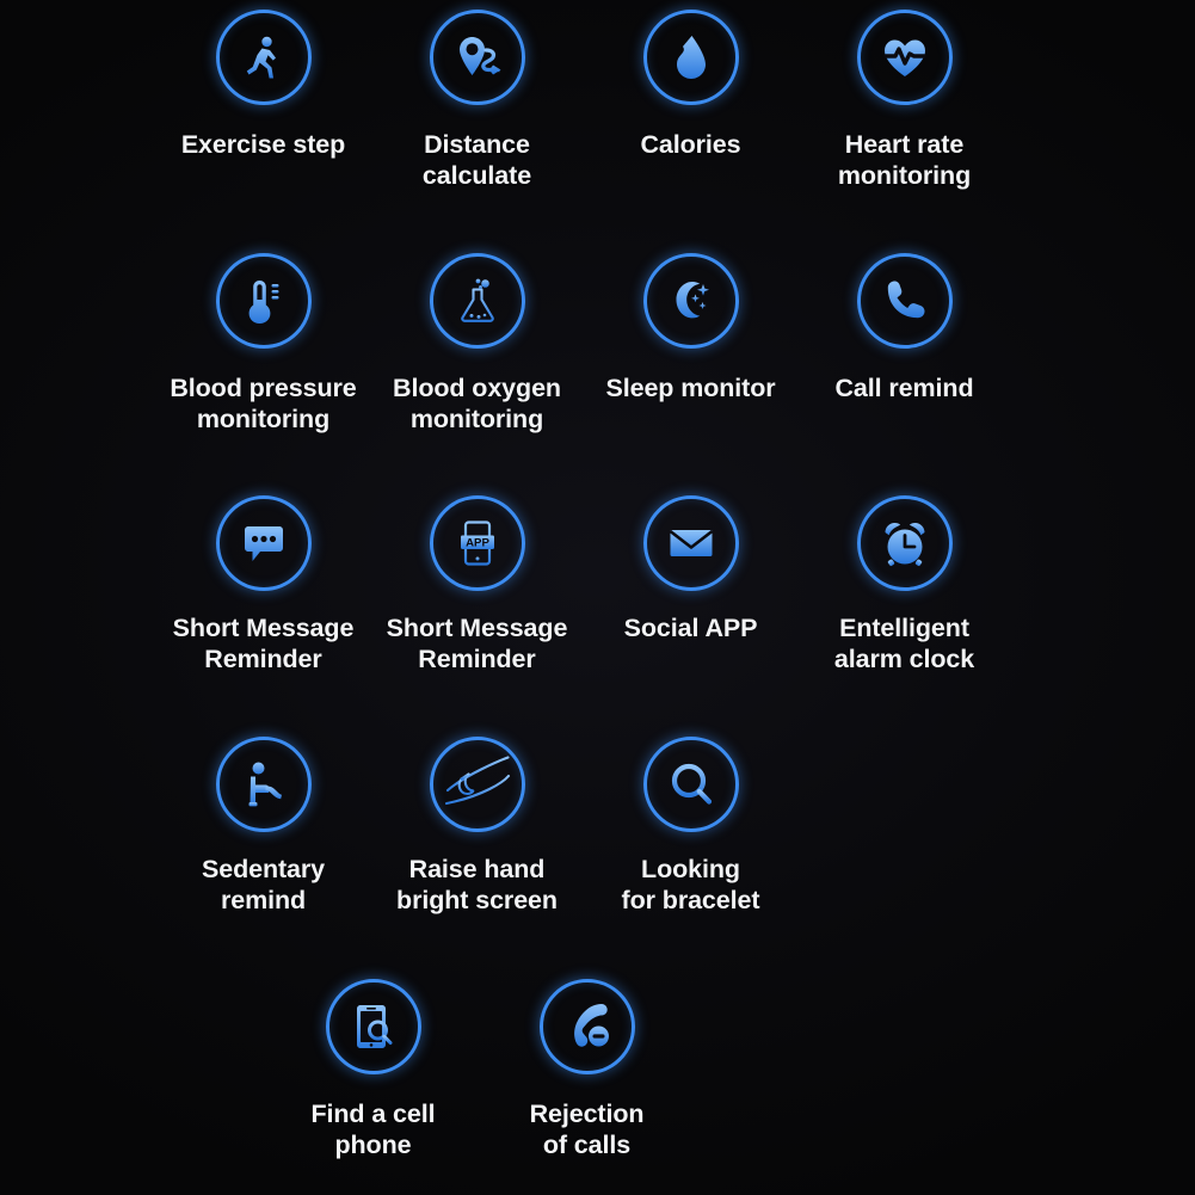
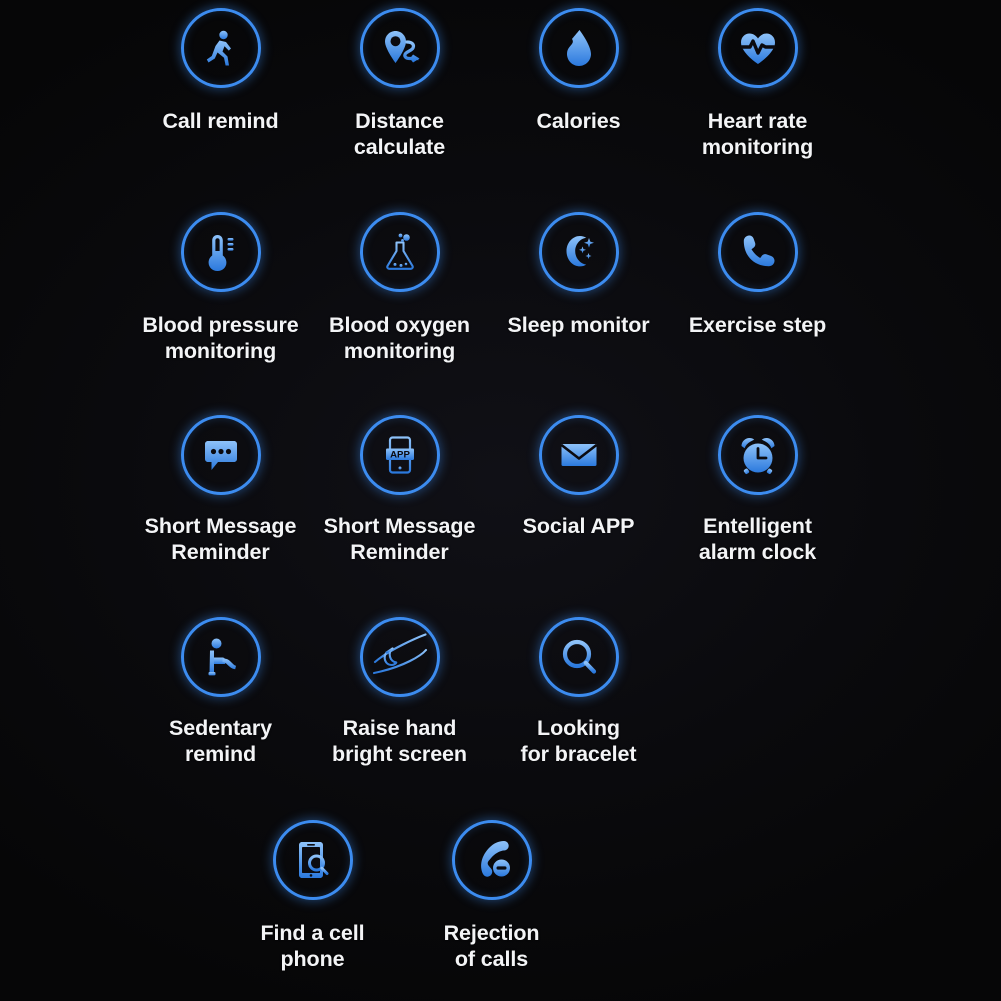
- Exercise step
+ Call remind
  Distance
  calculate
  Calories
  Heart rate
  monitoring
  Blood pressure
  monitoring
  Blood oxygen
  monitoring
  Sleep monitor
- Call remind
+ Exercise step
  Short Message
  Reminder
  APP
  Short Message
  Reminder
  Social APP
  Entelligent
  alarm clock
  Sedentary
  remind
  Raise hand
  bright screen
  Looking
  for bracelet
  Find a cell
  phone
  Rejection
  of calls
